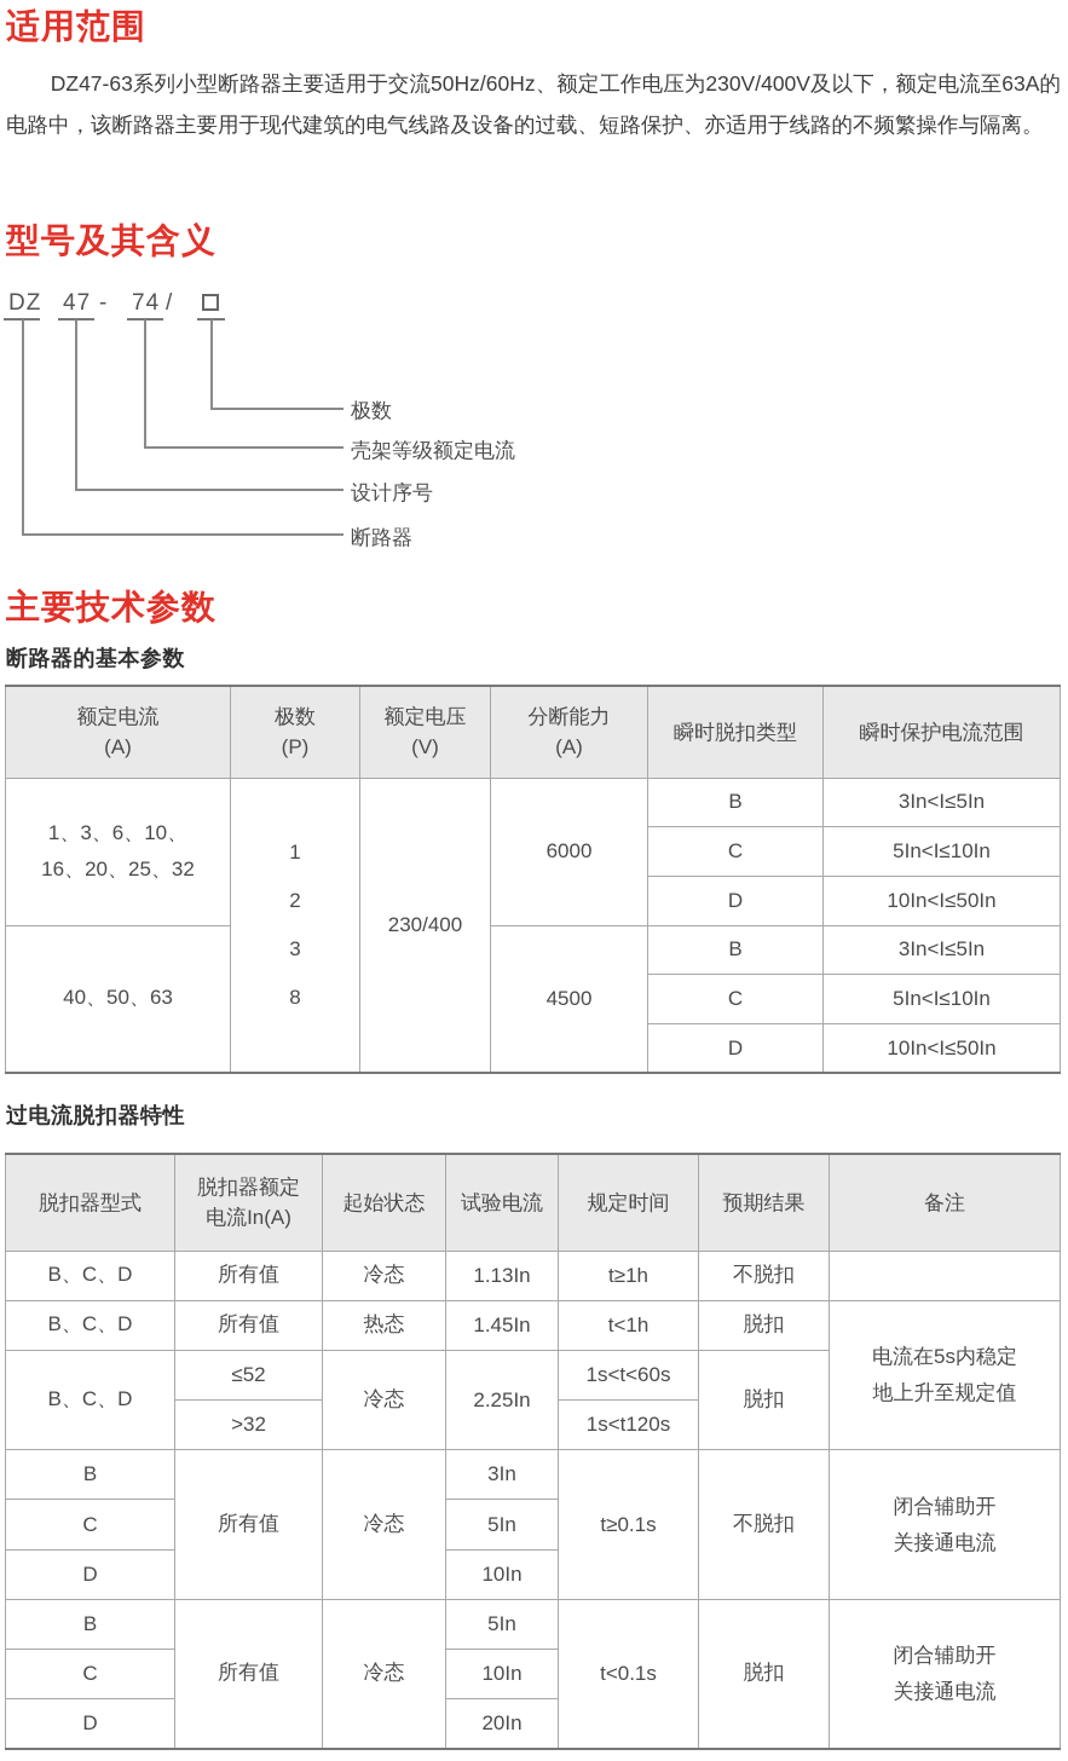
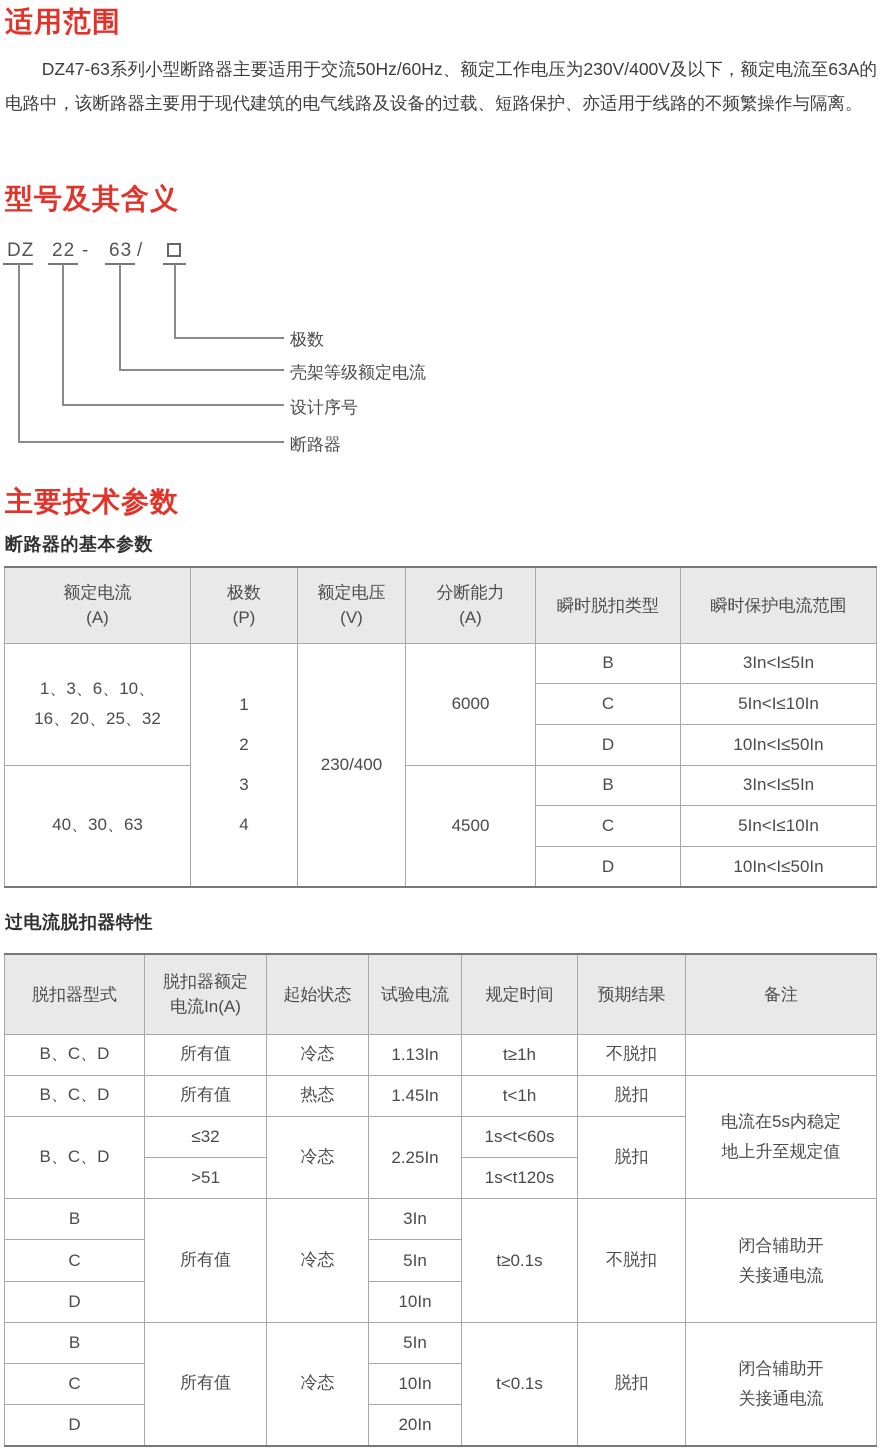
  适用范围
  DZ47-63系列小型断路器主要适用于交流50Hz/60Hz、额定工作电压为230V/400V及以下，额定电流至63A的电路中，该断路器主要用于现代建筑的电气线路及设备的过载、短路保护、亦适用于线路的不频繁操作与隔离。
  型号及其含义
  DZ
- 47
+ 22
  -
- 74
+ 63
  /
  极数
  壳架等级额定电流
  设计序号
  断路器
  主要技术参数
  断路器的基本参数
  额定电流 (A)	极数 (P)	额定电压 (V)	分断能力 (A)	瞬时脱扣类型	瞬时保护电流范围
- 1、3、6、10、 16、20、25、32	1 2 3 8	230/400	6000	B	3In<I≤5In
+ 1、3、6、10、 16、20、25、32	1 2 3 4	230/400	6000	B	3In<I≤5In
  C	5In<I≤10In
  D	10In<I≤50In
- 40、50、63	4500	B	3In<I≤5In
+ 40、30、63	4500	B	3In<I≤5In
  C	5In<I≤10In
  D	10In<I≤50In
  过电流脱扣器特性
  脱扣器型式	脱扣器额定 电流In(A)	起始状态	试验电流	规定时间	预期结果	备注
  B、C、D	所有值	冷态	1.13In	t≥1h	不脱扣
  B、C、D	所有值	热态	1.45In	t<1h	脱扣	电流在5s内稳定 地上升至规定值
- B、C、D	≤52	冷态	2.25In	1s<t<60s	脱扣
+ B、C、D	≤32	冷态	2.25In	1s<t<60s	脱扣
- >32	1s<t120s
+ >51	1s<t120s
  B	所有值	冷态	3In	t≥0.1s	不脱扣	闭合辅助开 关接通电流
  C	5In
  D	10In
  B	所有值	冷态	5In	t<0.1s	脱扣	闭合辅助开 关接通电流
  C	10In
  D	20In
